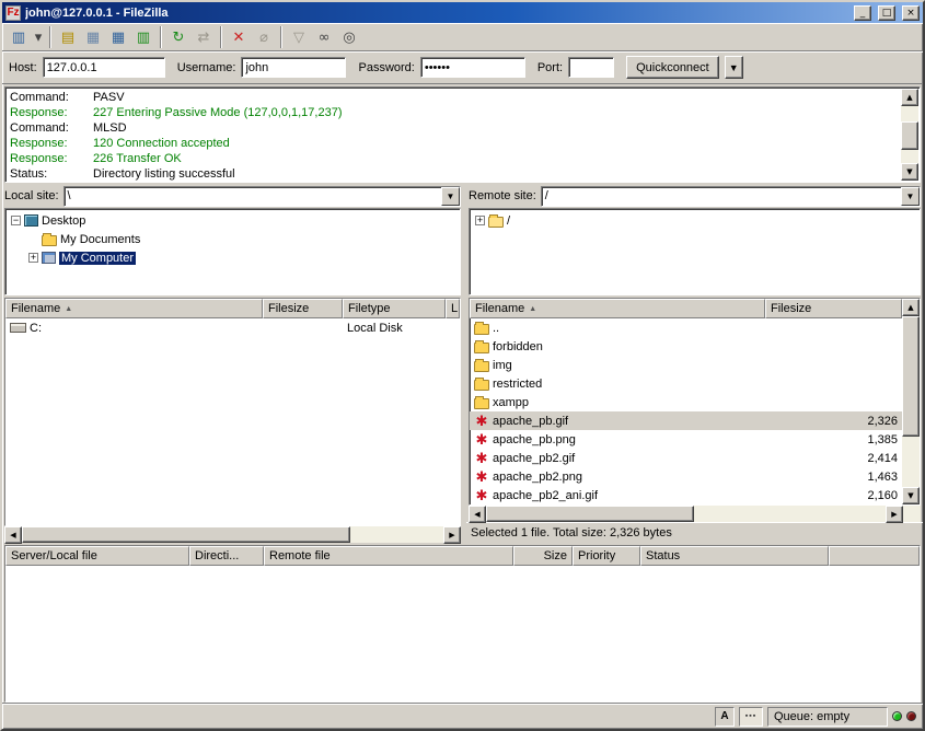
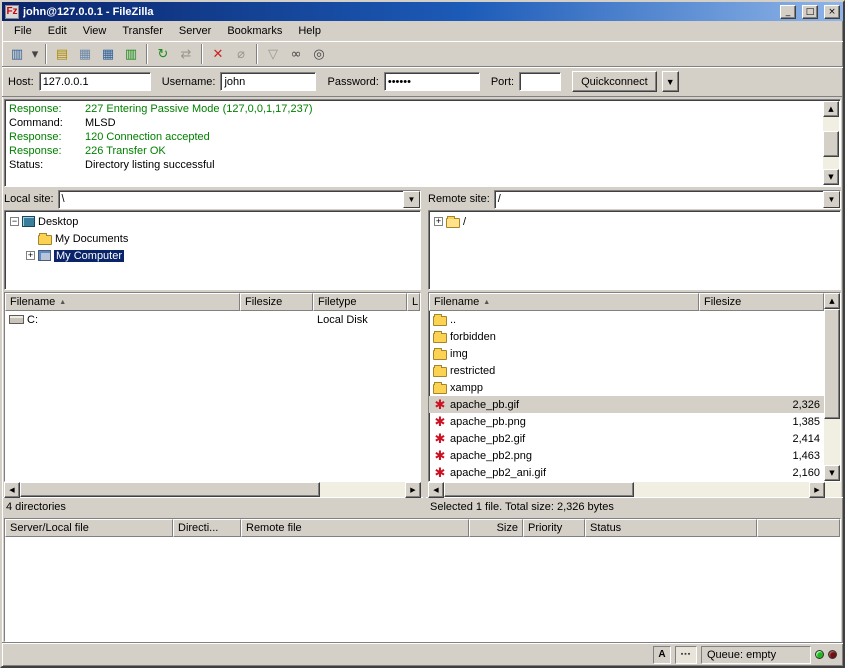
  Fz
  john@127.0.0.1 - FileZilla
  _
  □
  ×
+ File
+ Edit
+ View
+ Transfer
+ Server
+ Bookmarks
+ Help
  ▥
  ▾
  ▤
  ▦
  ▦
  ▥
  ↻
  ⇄
  ✕
  ⌀
  ▽
  ∞
  ◎
  Host:
  127.0.0.1
  Username:
  john
  Password:
  ••••••
  Port:
  Quickconnect
  ▼
- Command: PASV
  Response: 227 Entering Passive Mode (127,0,0,1,17,237)
  Command: MLSD
  Response: 120 Connection accepted
  Response: 226 Transfer OK
  Status: Directory listing successful
  ▲
  ▼
  Local site:
  \
  ▼
  −
  Desktop
  My Documents
  +
  My Computer
  Remote site:
  /
  ▼
  +
  /
  Filename
  Filesize
  Filetype
  L
  C:
  Local Disk
  ◀
  ▶
+ 4 directories
  Filename
  Filesize
  ..
  forbidden
  img
  restricted
  xampp
  ✱
  apache_pb.gif
  2,326
  ✱
  apache_pb.png
  1,385
  ✱
  apache_pb2.gif
  2,414
  ✱
  apache_pb2.png
  1,463
  ✱
  apache_pb2_ani.gif
  2,160
  ▲
  ▼
  ◀
  ▶
  Selected 1 file. Total size: 2,326 bytes
  Server/Local file
  Directi...
  Remote file
  Size
  Priority
  Status
  A
  Queue: empty
